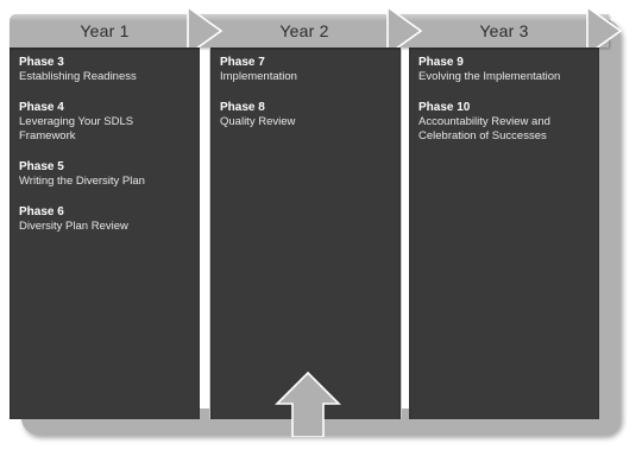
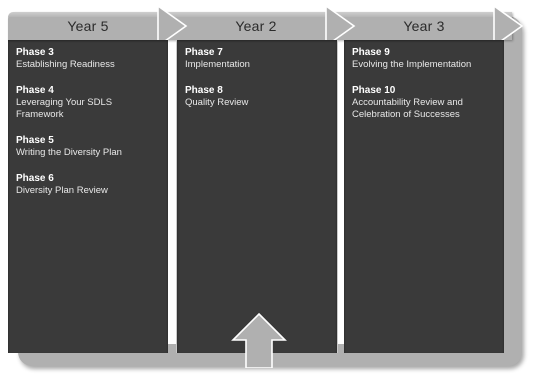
- Year 1
+ Year 5
  Year 2
  Year 3
  Phase 3
  Establishing Readiness
  Phase 4
  Leveraging Your SDLS Framework
  Phase 5
  Writing the Diversity Plan
  Phase 6
  Diversity Plan Review
  Phase 7
  Implementation
  Phase 8
  Quality Review
  Phase 9
  Evolving the Implementation
  Phase 10
  Accountability Review and Celebration of Successes
